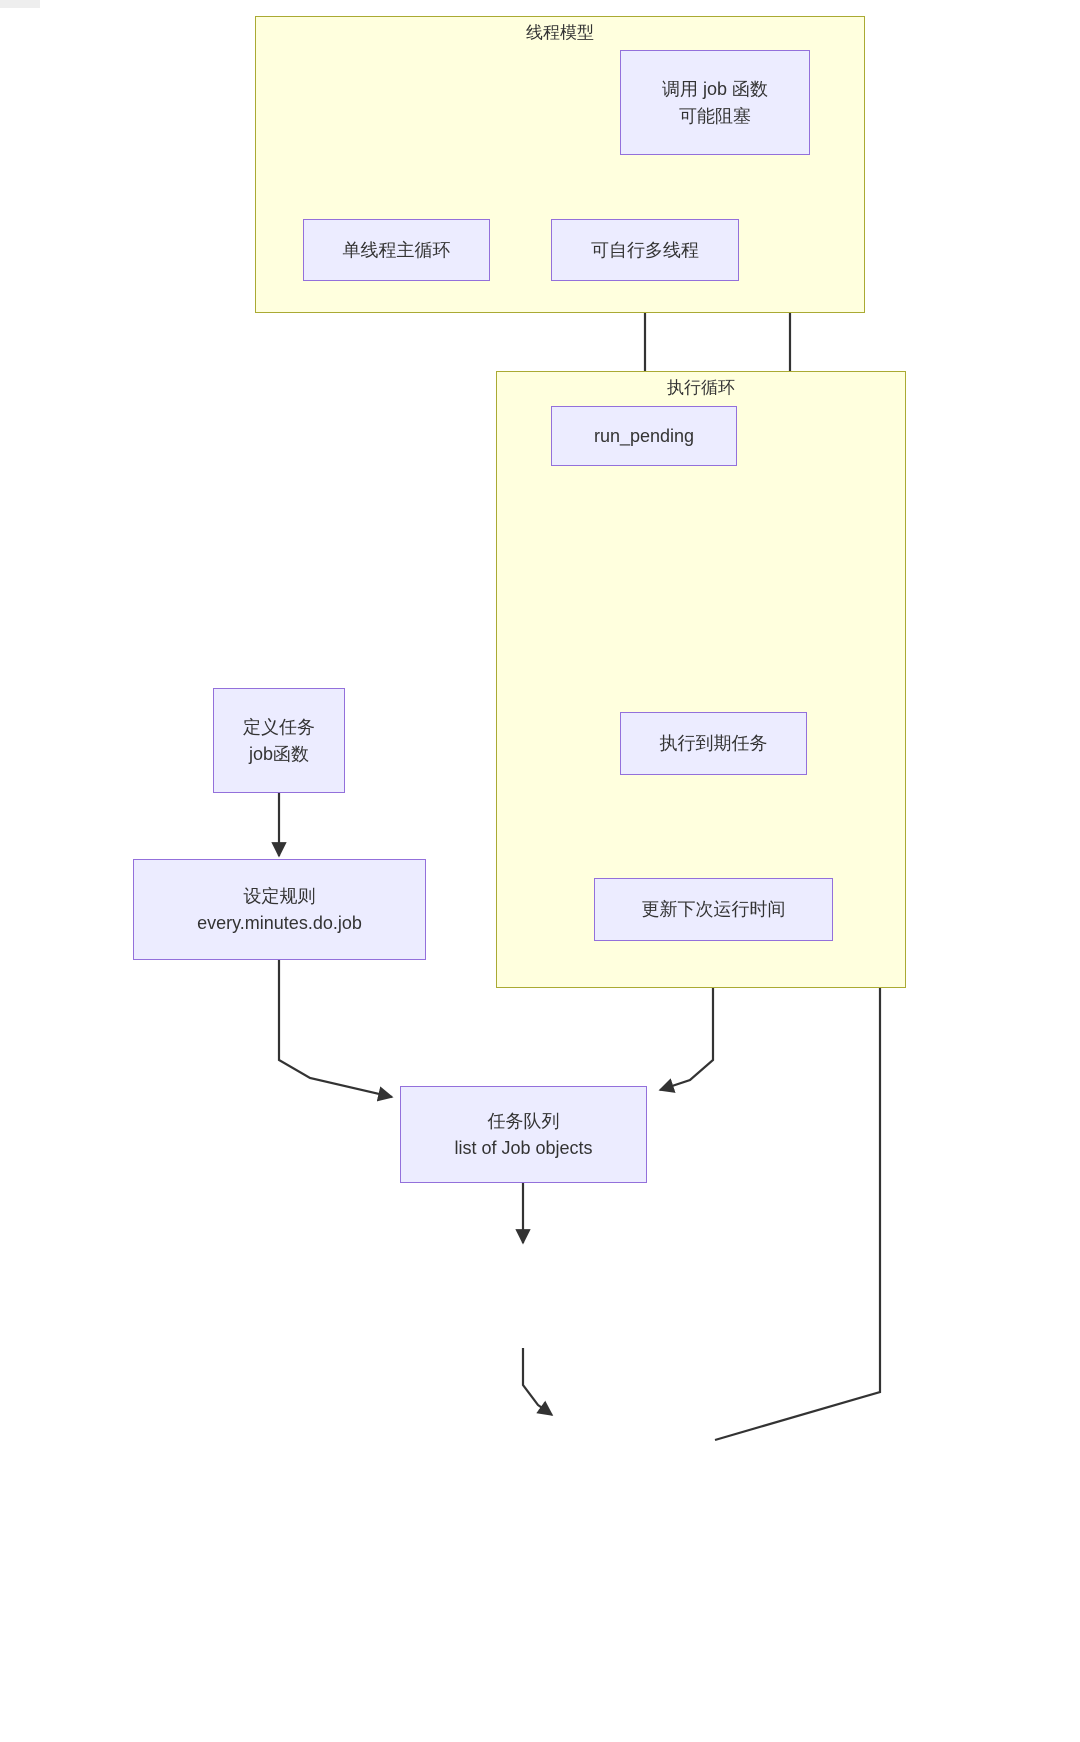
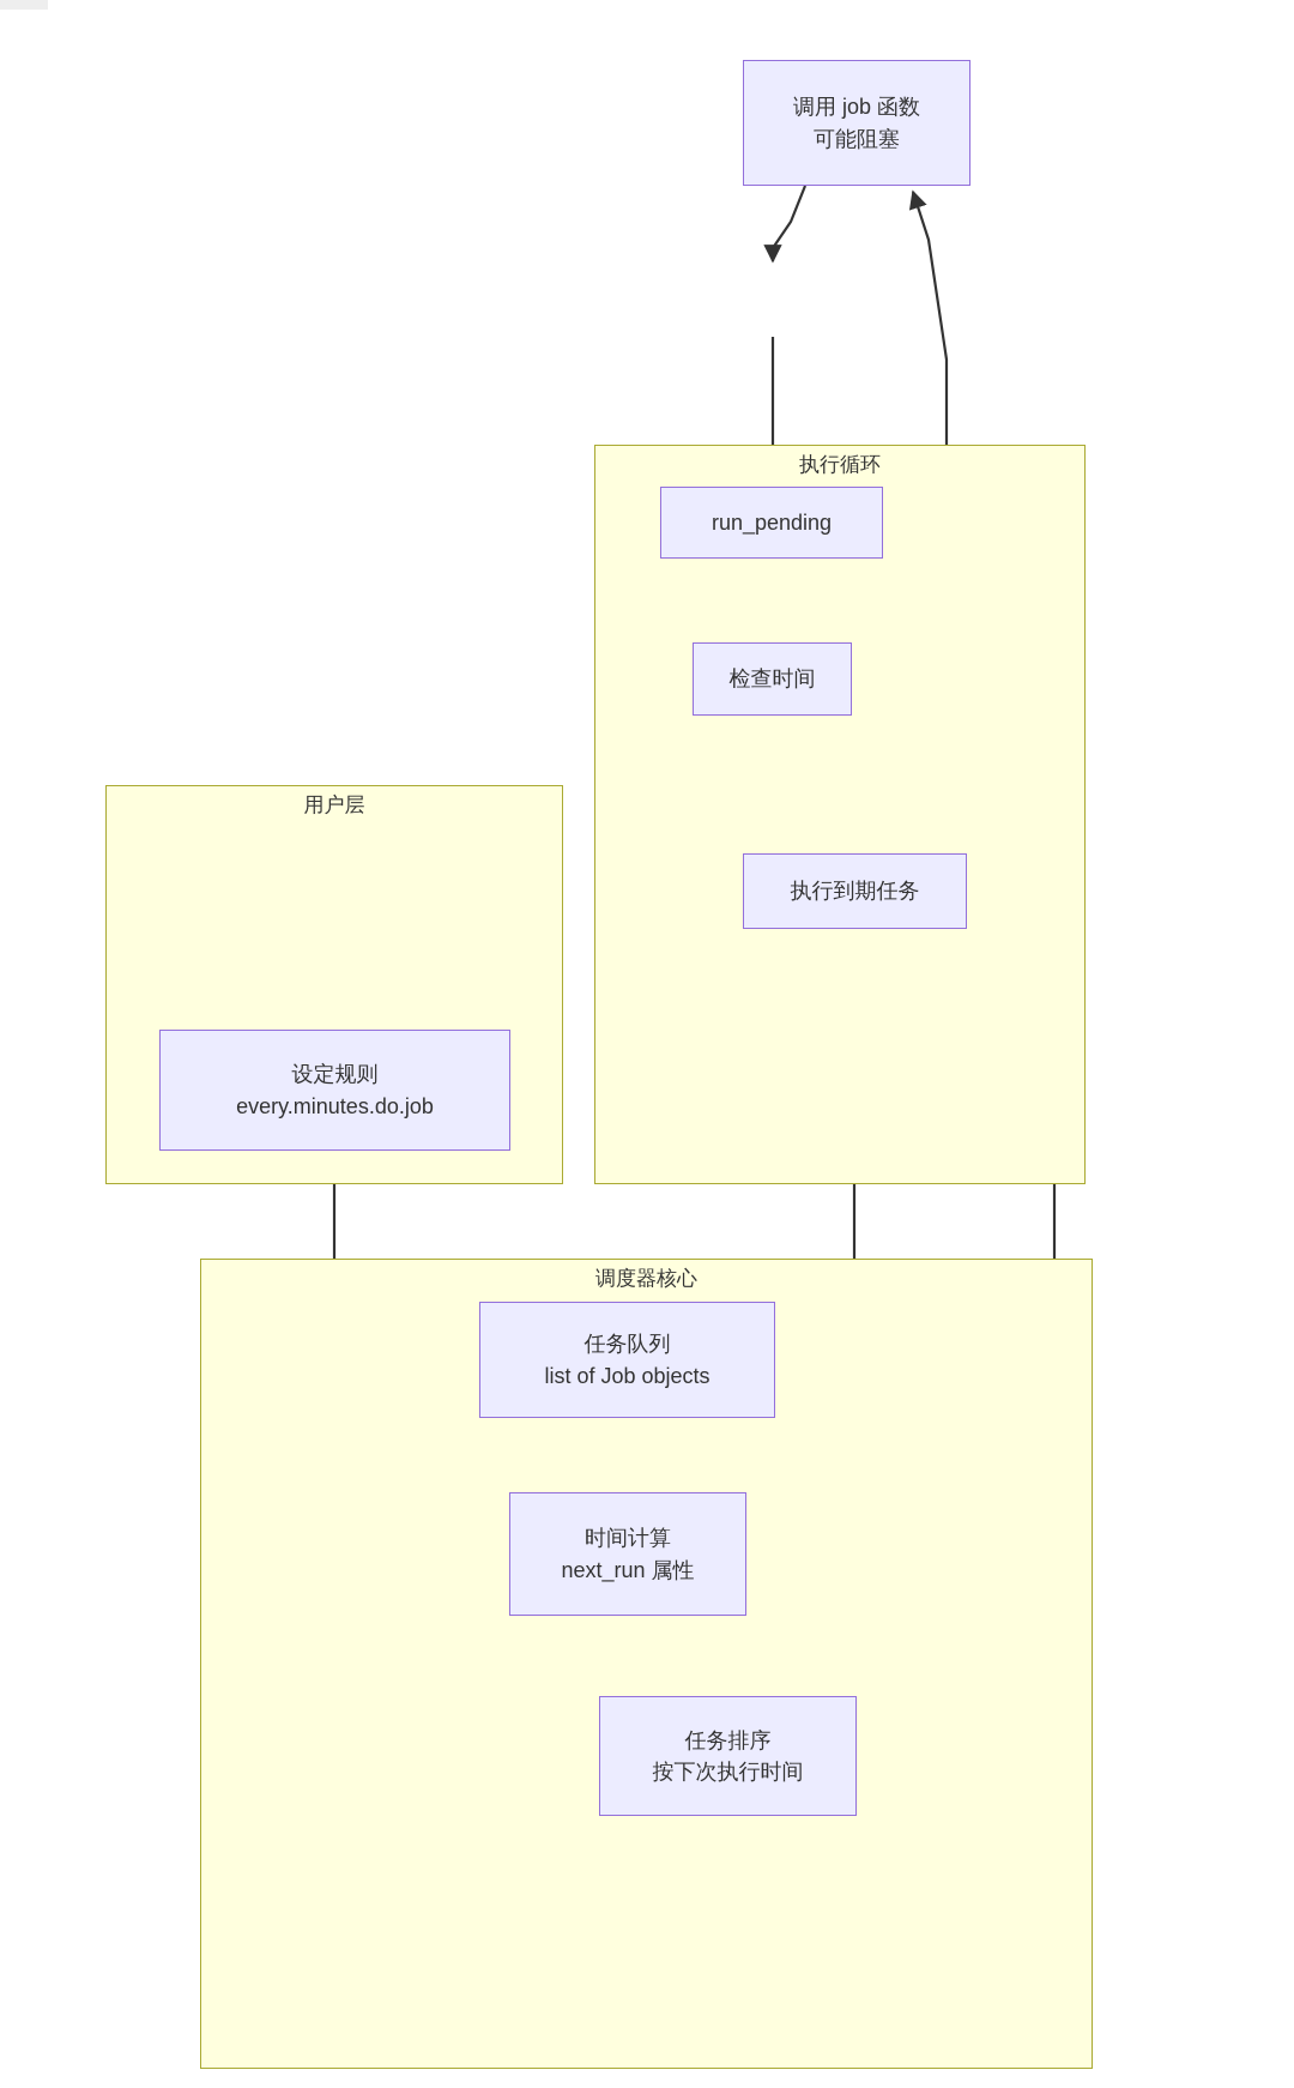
- 线程模型
  执行循环
+ 用户层
+ 调度器核心
  调用 job 函数
  可能阻塞
- 单线程主循环
- 可自行多线程
  run_pending
+ 检查时间
  执行到期任务
- 更新下次运行时间
- 定义任务
- job函数
  设定规则
  every.minutes.do.job
  任务队列
  list of Job objects
+ 时间计算
+ next_run 属性
+ 任务排序
+ 按下次执行时间
